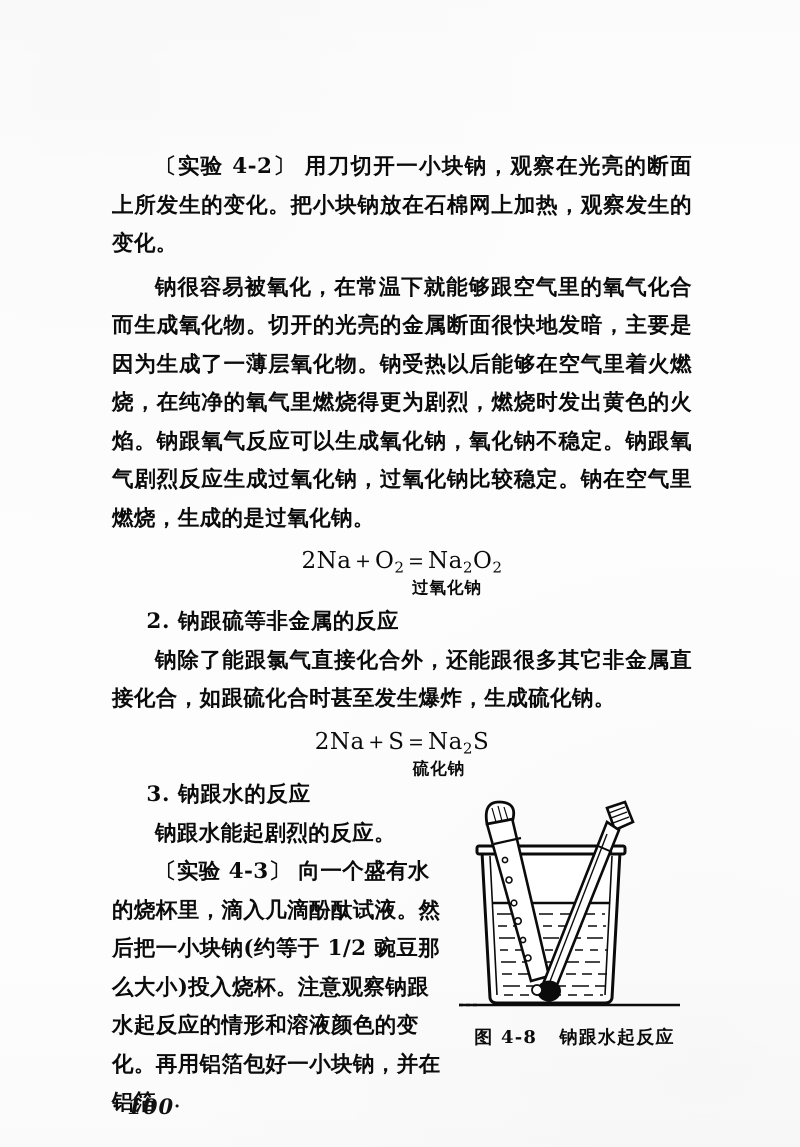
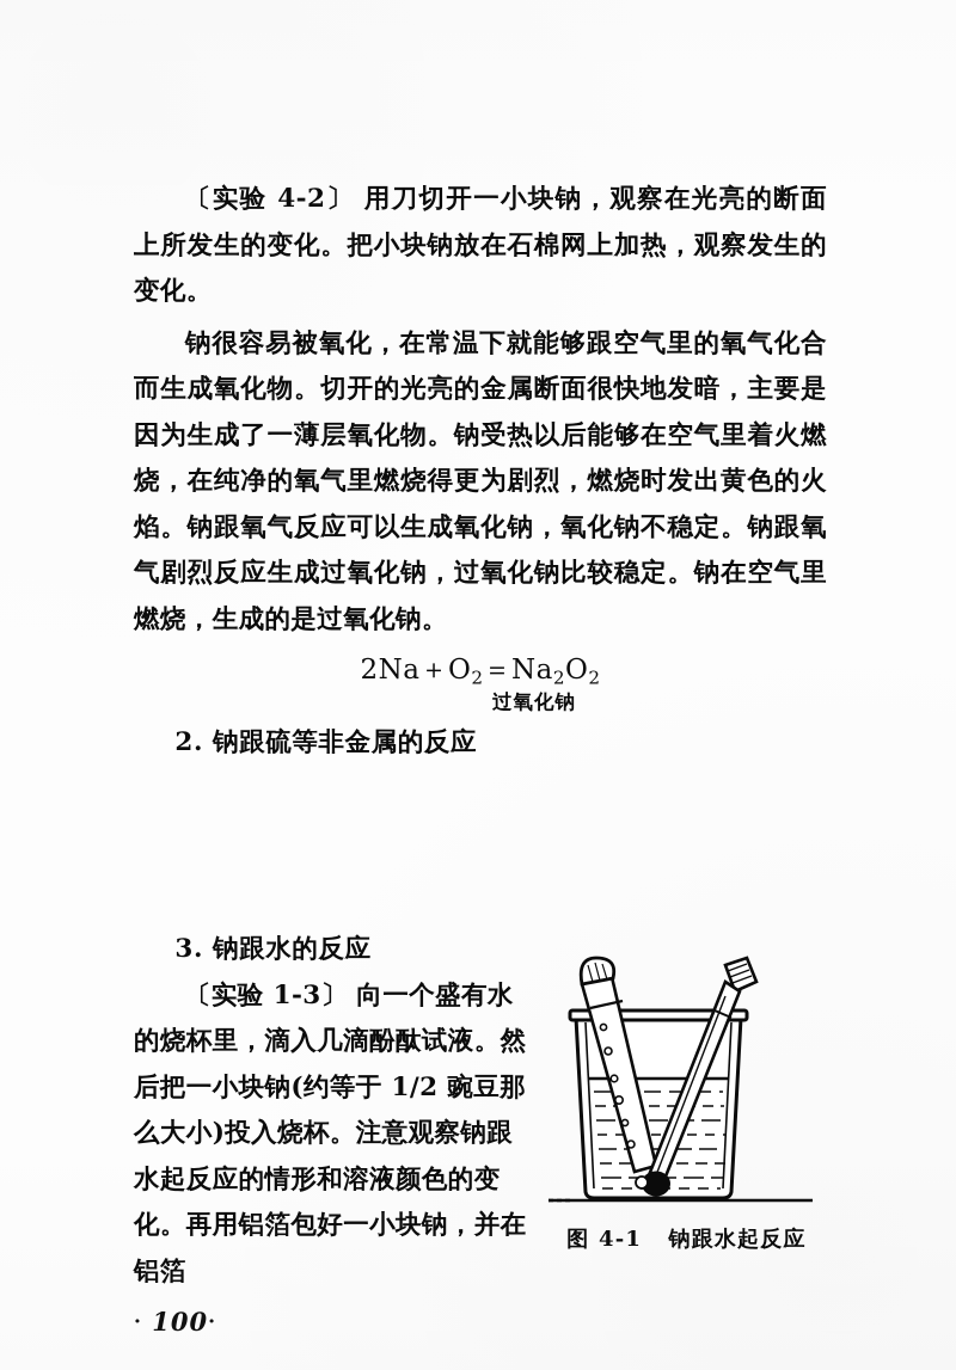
  〔实验 4-2〕 用刀切开一小块钠，观察在光亮的断面上所发生的变化。把小块钠放在石棉网上加热，观察发生的变化。
  钠很容易被氧化，在常温下就能够跟空气里的氧气化合而生成氧化物。切开的光亮的金属断面很快地发暗，主要是因为生成了一薄层氧化物。钠受热以后能够在空气里着火燃烧，在纯净的氧气里燃烧得更为剧烈，燃烧时发出黄色的火焰。钠跟氧气反应可以生成氧化钠，氧化钠不稳定。钠跟氧气剧烈反应生成过氧化钠，过氧化钠比较稳定。钠在空气里燃烧，生成的是过氧化钠。
  2Na＋O2＝Na2O2
  过氧化钠
  2. 钠跟硫等非金属的反应
- 钠除了能跟氯气直接化合外，还能跟很多其它非金属直接化合，如跟硫化合时甚至发生爆炸，生成硫化钠。
- 2Na＋S＝Na2S
- 硫化钠
- 图 4-8 钠跟水起反应
+ 图 4-1 钠跟水起反应
  3. 钠跟水的反应
- 钠跟水能起剧烈的反应。
- 〔实验 4-3〕 向一个盛有水的烧杯里，滴入几滴酚酞试液。然后把一小块钠(约等于 1/2 豌豆那么大小)投入烧杯。注意观察钠跟水起反应的情形和溶液颜色的变化。再用铝箔包好一小块钠，并在铝箔
+ 〔实验 1-3〕 向一个盛有水的烧杯里，滴入几滴酚酞试液。然后把一小块钠(约等于 1/2 豌豆那么大小)投入烧杯。注意观察钠跟水起反应的情形和溶液颜色的变化。再用铝箔包好一小块钠，并在铝箔
  · 100·
